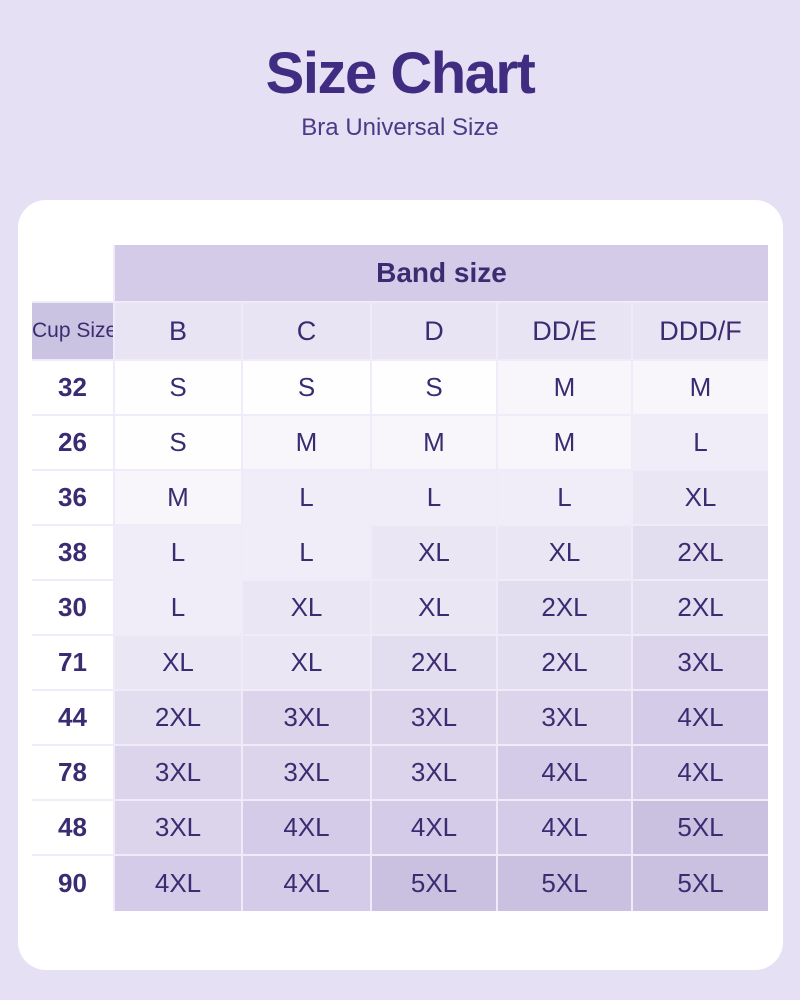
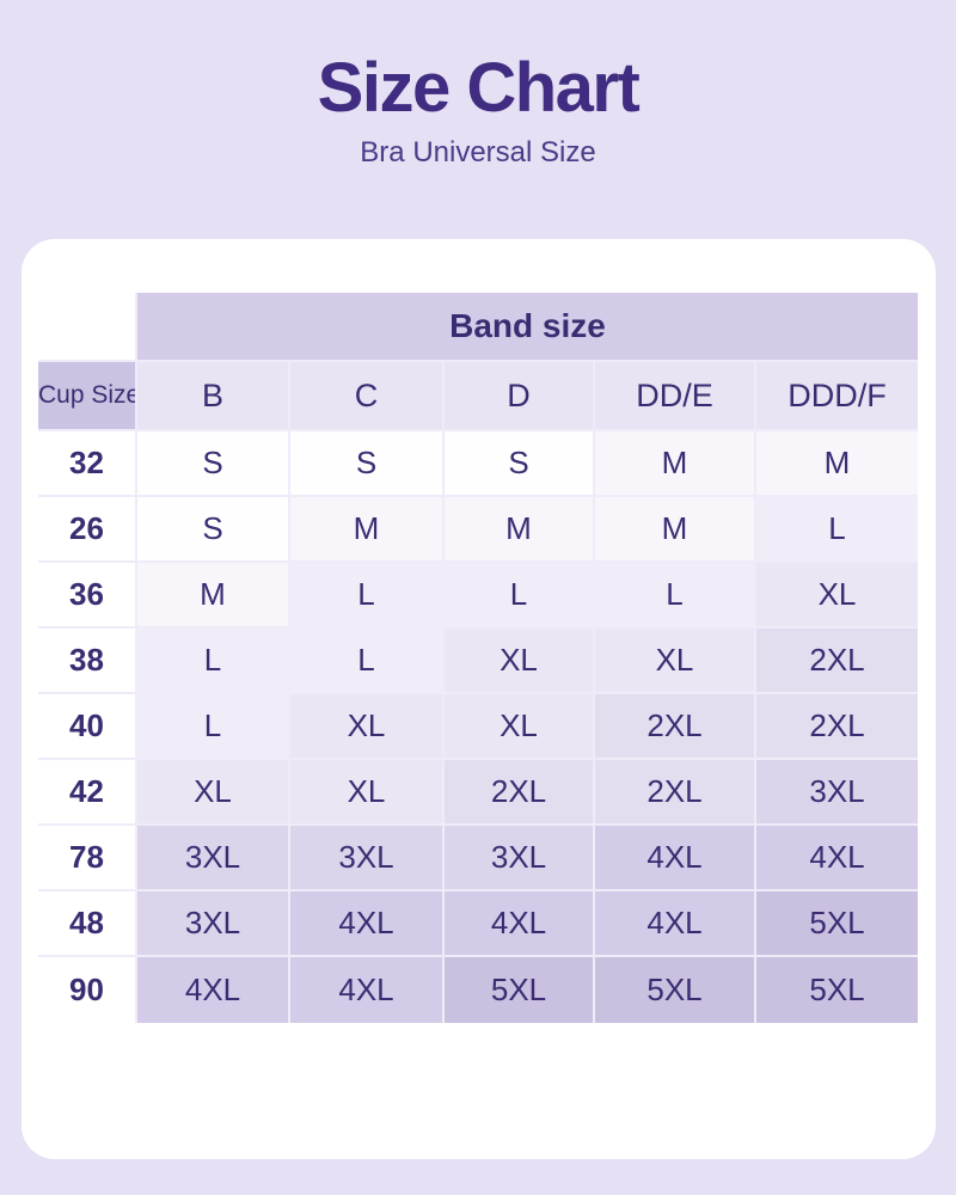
  Size Chart
  Bra Universal Size
  	Band size
  Cup Size	B	C	D	DD/E	DDD/F
  32	S	S	S	M	M
  26	S	M	M	M	L
  36	M	L	L	L	XL
  38	L	L	XL	XL	2XL
- 30	L	XL	XL	2XL	2XL
+ 40	L	XL	XL	2XL	2XL
- 71	XL	XL	2XL	2XL	3XL
+ 42	XL	XL	2XL	2XL	3XL
- 44	2XL	3XL	3XL	3XL	4XL
  78	3XL	3XL	3XL	4XL	4XL
  48	3XL	4XL	4XL	4XL	5XL
  90	4XL	4XL	5XL	5XL	5XL
